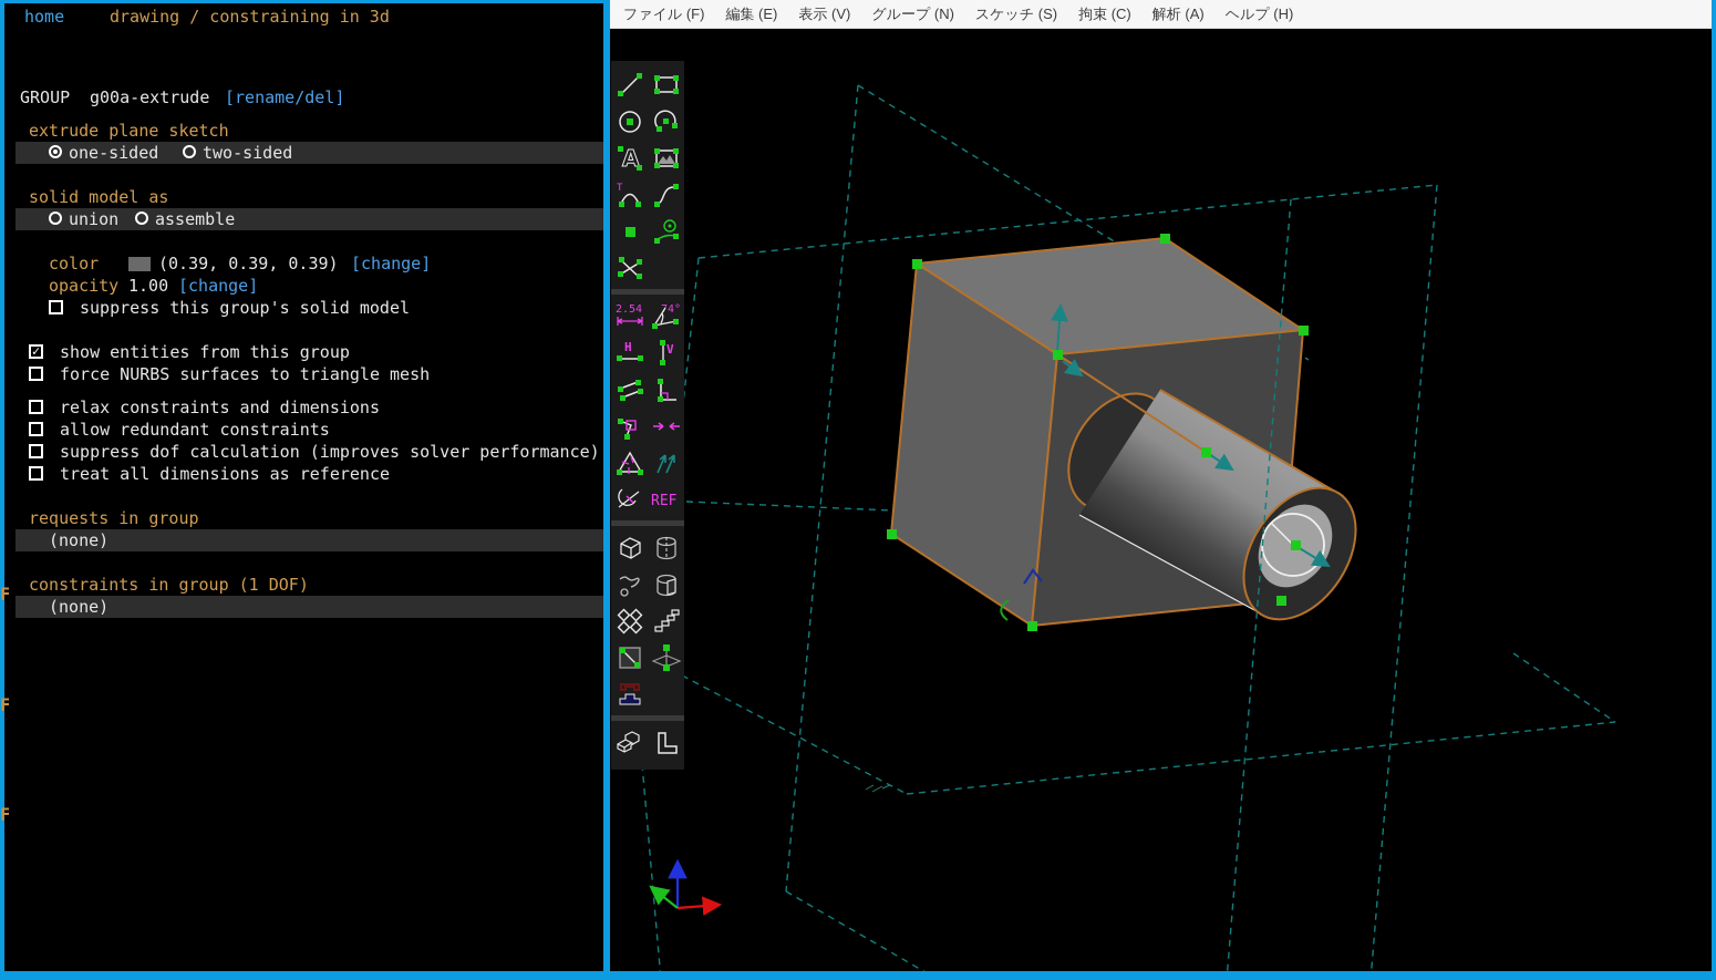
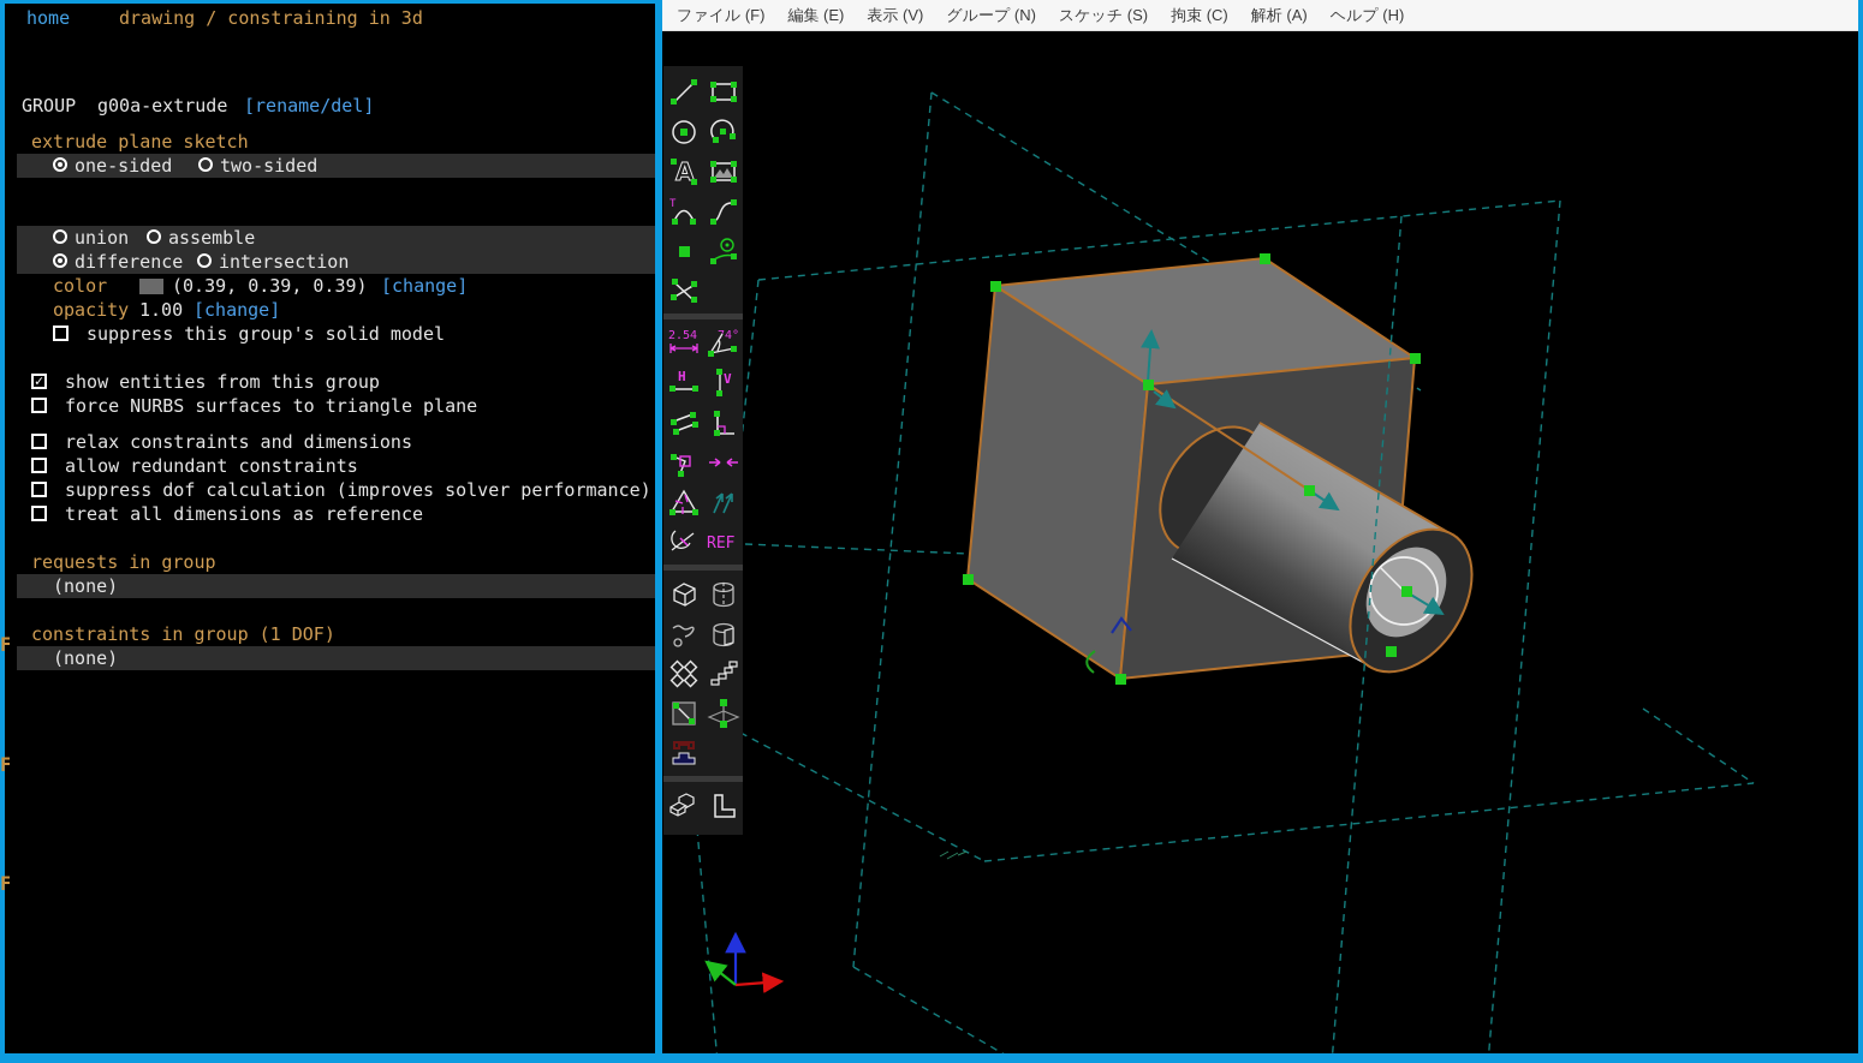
  home
  drawing / constraining in 3d
  GROUP
  g00a-extrude
  [rename/del]
  extrude plane sketch
  one-sided
  two-sided
- solid model as
  union
  assemble
+ difference
+ intersection
  color
  (0.39, 0.39, 0.39)
  [change]
  opacity
  1.00
  [change]
  suppress this group's solid model
  ✓
  show entities from this group
- force NURBS surfaces to triangle mesh
+ force NURBS surfaces to triangle plane
  relax constraints and dimensions
  allow redundant constraints
  suppress dof calculation (improves solver performance)
  treat all dimensions as reference
  requests in group
  (none)
  constraints in group (1 DOF)
  (none)
  F
  F
  F
  ファイル (F)
  編集 (E)
  表示 (V)
  グループ (N)
  スケッチ (S)
  拘束 (C)
  解析 (A)
  ヘルプ (H)
  A
  T
  2.54
  H
  V
  REF
